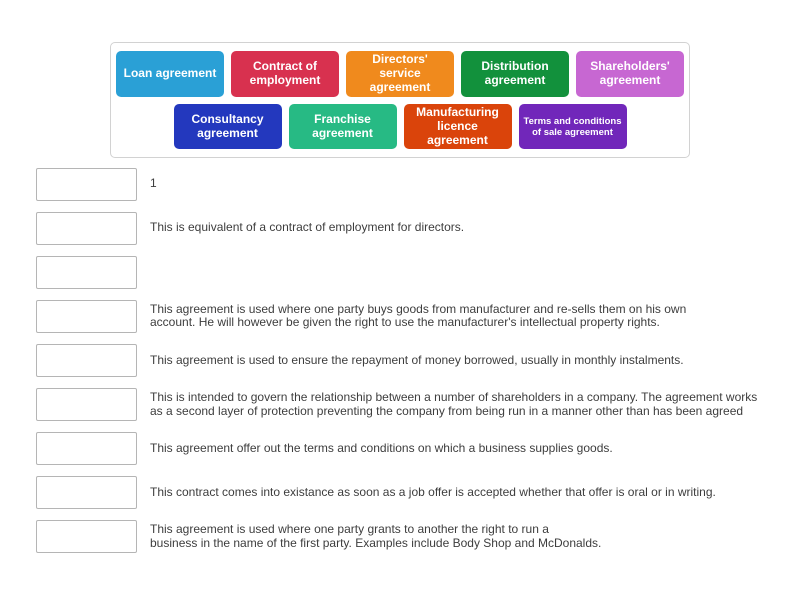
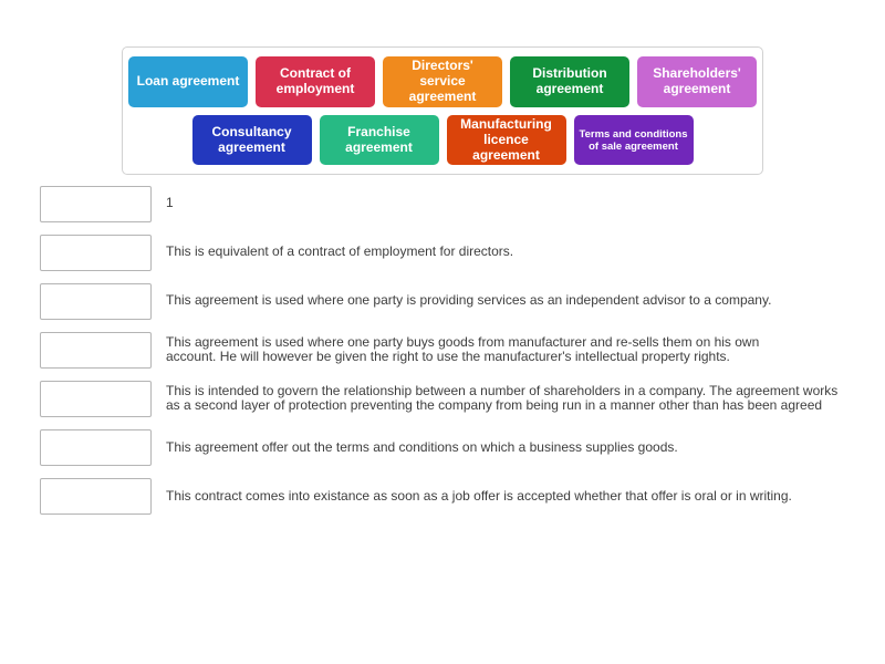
  Loan agreement
  Contract of employment
  Directors' service agreement
  Distribution agreement
  Shareholders' agreement
  Consultancy agreement
  Franchise agreement
  Manufacturing licence agreement
  Terms and conditions of sale agreement
  1
  This is equivalent of a contract of employment for directors.
+ This agreement is used where one party is providing services as an independent advisor to a company.
  This agreement is used where one party buys goods from manufacturer and re-sells them on his own
  account. He will however be given the right to use the manufacturer's intellectual property rights.
- This agreement is used to ensure the repayment of money borrowed, usually in monthly instalments.
  This is intended to govern the relationship between a number of shareholders in a company. The agreement works
  as a second layer of protection preventing the company from being run in a manner other than has been agreed
  This agreement offer out the terms and conditions on which a business supplies goods.
  This contract comes into existance as soon as a job offer is accepted whether that offer is oral or in writing.
- This agreement is used where one party grants to another the right to run a
- business in the name of the first party. Examples include Body Shop and McDonalds.
